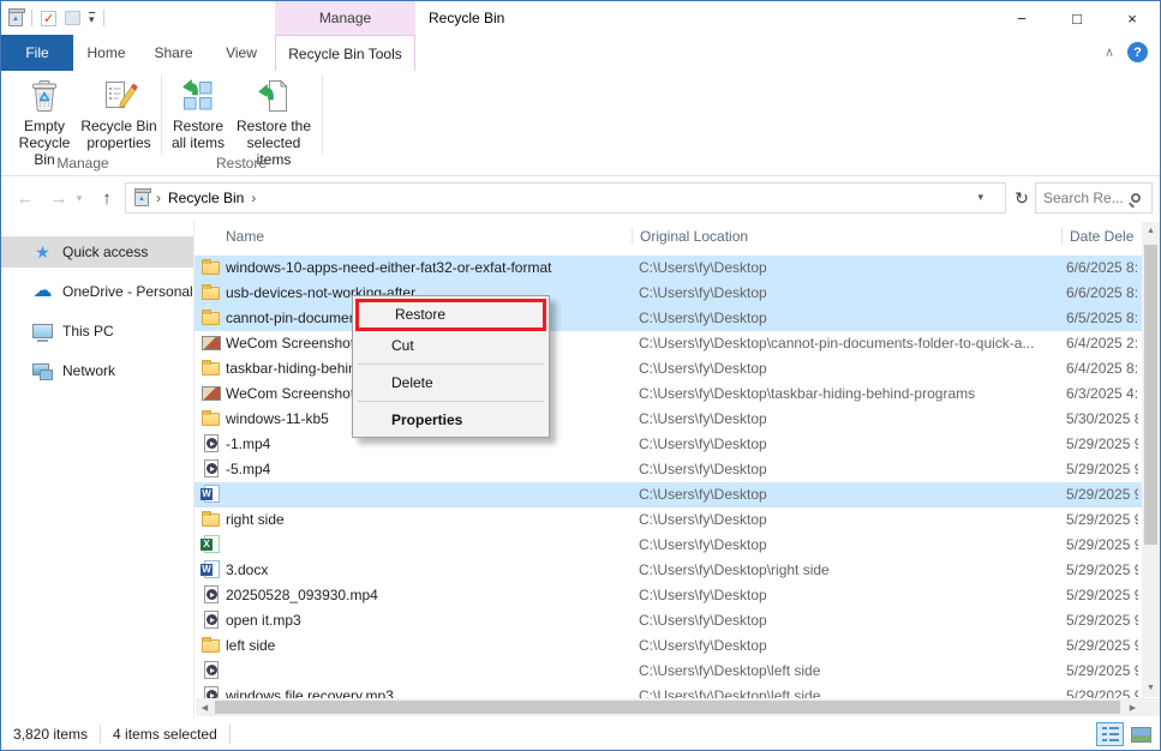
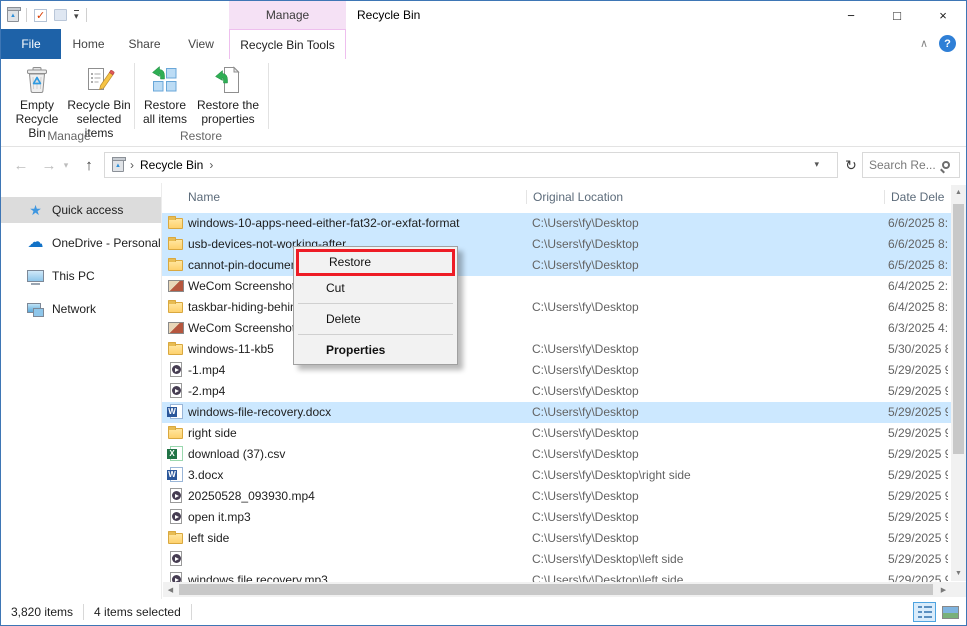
  ▾
  Manage
  Recycle Bin
  −
  □
  ×
  File
  Home
  Share
  View
  Recycle Bin Tools
  ∧
  ?
  Empty
  Recycle Bin
  Recycle Bin
- properties
+ selected items
  Manage
  Restore
  all items
  Restore the
- selected items
+ properties
  Restore
  ←
  →
  ▾
  ↑
  ›
  Recycle Bin
  ›
  ▾
  ↻
  Search Re...
  Quick access
  OneDrive - Personal
  This PC
  Network
  Name
  Original Location
  Date Dele
  windows-10-apps-need-either-fat32-or-exfat-format
  C:\Users\fy\Desktop
  6/6/2025 8:
  usb-devices-not-working-after
  C:\Users\fy\Desktop
  6/6/2025 8:
  C:\Users\fy\Desktop
  6/5/2025 8:
  WeCom Screensho
- C:\Users\fy\Desktop\cannot-pin-documents-folder-to-quick-a...
  6/4/2025 2:
  C:\Users\fy\Desktop
  6/4/2025 8:
  WeCom Screensho
- C:\Users\fy\Desktop\taskbar-hiding-behind-programs
  6/3/2025 4:
  windows-11-kb5
  C:\Users\fy\Desktop
  5/30/2025
  -1.mp4
  C:\Users\fy\Desktop
  5/29/2025
- -5.mp4
+ -2.mp4
  C:\Users\fy\Desktop
  5/29/2025
+ windows-file-recovery.docx
  C:\Users\fy\Desktop
  5/29/2025
  right side
  C:\Users\fy\Desktop
  5/29/2025
+ download (37).csv
  C:\Users\fy\Desktop
  5/29/2025
  3.docx
  C:\Users\fy\Desktop\right side
  5/29/2025
  20250528_093930.mp4
  C:\Users\fy\Desktop
  5/29/2025
  open it.mp3
  C:\Users\fy\Desktop
  5/29/2025
  left side
  C:\Users\fy\Desktop
  5/29/2025
  C:\Users\fy\Desktop\left side
  5/29/2025
  windows file recovery.mp3
  C:\Users\fy\Desktop\left side
  5/29/2025
  Restore
  Cut
  Delete
  Properties
  3,820 items
  4 items selected
